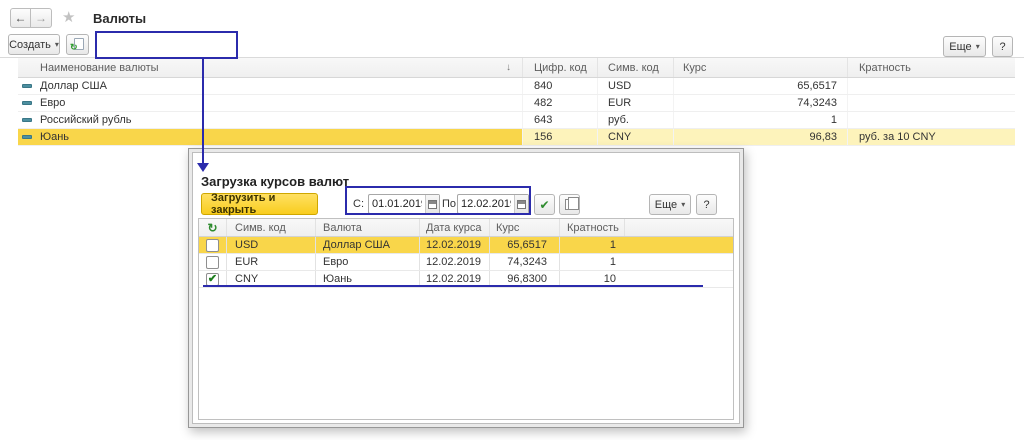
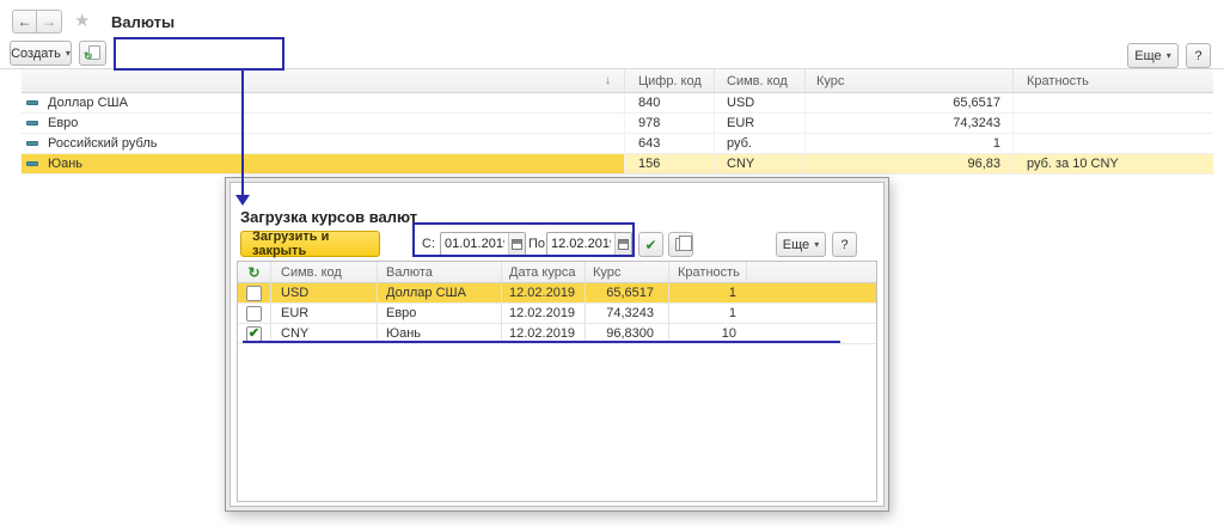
  ←
  →
  ★
  Валюты
  Создать
  ▾
  ↻
  Еще
  ▾
  ?
- Наименование валюты
  ↓
  Цифр. код
  Симв. код
  Курс
  Кратность
  Доллар США
  840
  USD
  65,6517
  Евро
- 482
+ 978
  EUR
  74,3243
  Российский рубль
  643
  руб.
  1
  Юань
  156
  CNY
  96,83
  руб. за 10 CNY
  Загрузка курсов валют
  Загрузить и закрыть
  С:
  01.01.201
  12.02.201
  ✔
  Еще
  ▾
  ?
  ↻
  Симв. код
  Валюта
  Дата курса
  Курс
  Кратность
  USD
  Доллар США
  12.02.2019
  65,6517
  1
  EUR
  Евро
  12.02.2019
  74,3243
  1
  ✔
  CNY
  Юань
  12.02.2019
  96,8300
  10
